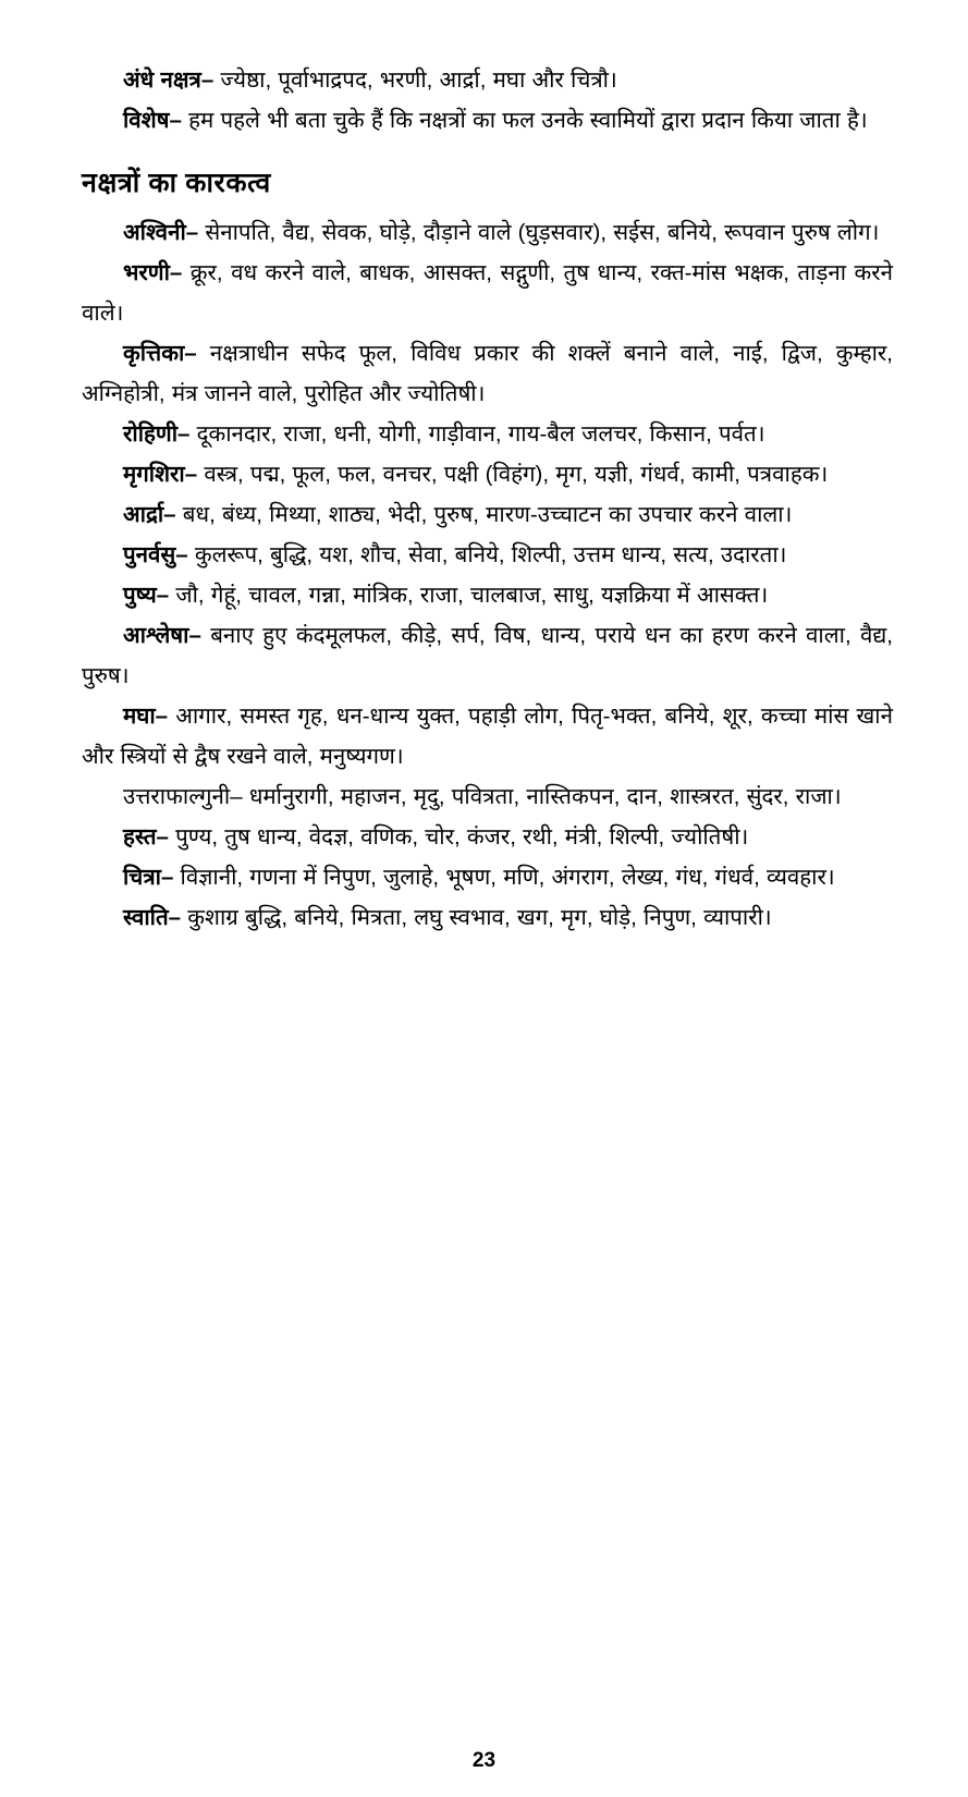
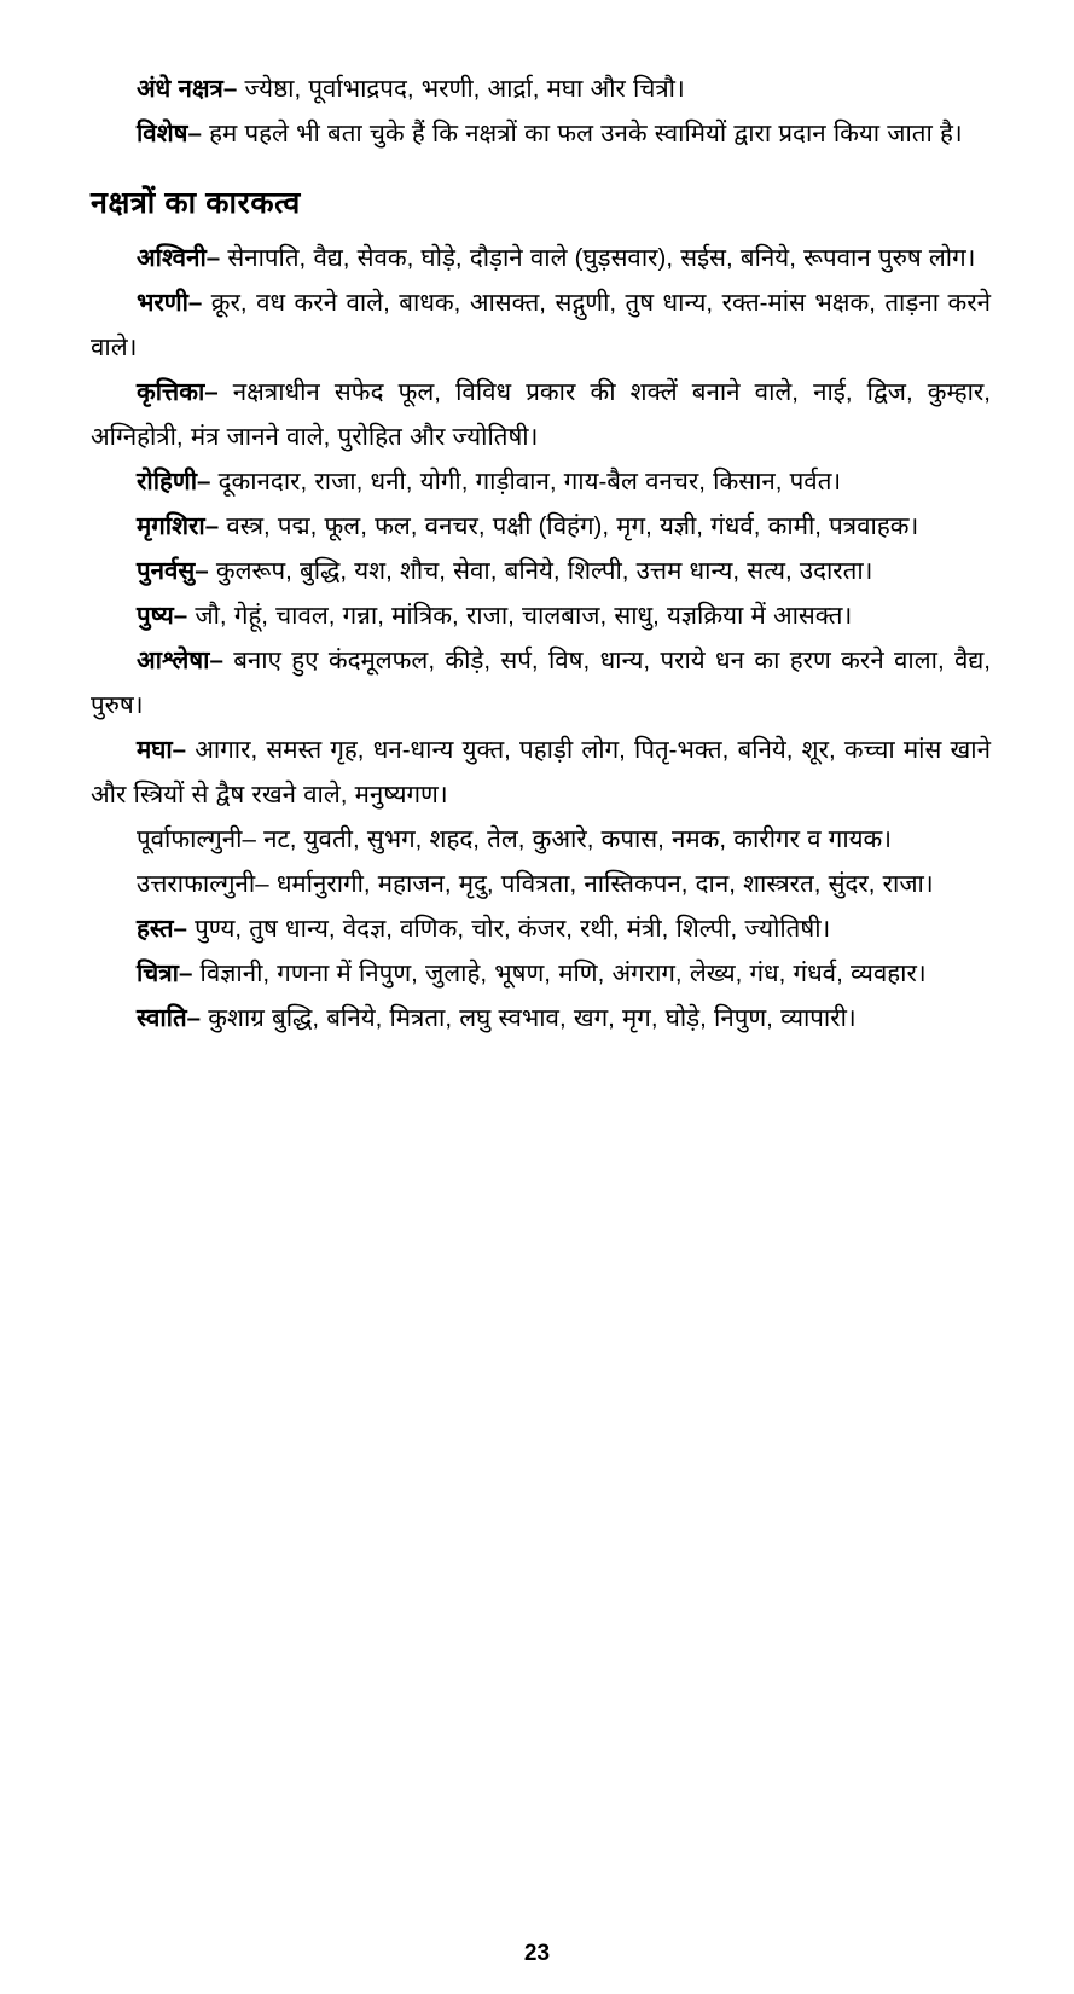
  अंधे नक्षत्र– ज्येष्ठा, पूर्वाभाद्रपद, भरणी, आर्द्रा, मघा और चित्रौ।
  विशेष– हम पहले भी बता चुके हैं कि नक्षत्रों का फल उनके स्वामियों द्वारा प्रदान किया जाता है।
  नक्षत्रों का कारकत्व
  अश्विनी– सेनापति, वैद्य, सेवक, घोड़े, दौड़ाने वाले (घुड़सवार), सईस, बनिये, रूपवान पुरुष लोग।
  भरणी– क्रूर, वध करने वाले, बाधक, आसक्त, सद्गुणी, तुष धान्य, रक्त-मांस भक्षक, ताड़ना करने वाले।
  कृत्तिका– नक्षत्राधीन सफेद फूल, विविध प्रकार की शक्लें बनाने वाले, नाई, द्विज, कुम्हार, अग्निहोत्री, मंत्र जानने वाले, पुरोहित और ज्योतिषी।
- रोहिणी– दूकानदार, राजा, धनी, योगी, गाड़ीवान, गाय-बैल जलचर, किसान, पर्वत।
+ रोहिणी– दूकानदार, राजा, धनी, योगी, गाड़ीवान, गाय-बैल वनचर, किसान, पर्वत।
  मृगशिरा– वस्त्र, पद्म, फूल, फल, वनचर, पक्षी (विहंग), मृग, यज्ञी, गंधर्व, कामी, पत्रवाहक।
- आर्द्रा– बध, बंध्य, मिथ्या, शाठ्य, भेदी, पुरुष, मारण-उच्चाटन का उपचार करने वाला।
  पुनर्वसु– कुलरूप, बुद्धि, यश, शौच, सेवा, बनिये, शिल्पी, उत्तम धान्य, सत्य, उदारता।
  पुष्य– जौ, गेहूं, चावल, गन्ना, मांत्रिक, राजा, चालबाज, साधु, यज्ञक्रिया में आसक्त।
  आश्लेषा– बनाए हुए कंदमूलफल, कीड़े, सर्प, विष, धान्य, पराये धन का हरण करने वाला, वैद्य, पुरुष।
  मघा– आगार, समस्त गृह, धन-धान्य युक्त, पहाड़ी लोग, पितृ-भक्त, बनिये, शूर, कच्चा मांस खाने और स्त्रियों से द्वैष रखने वाले, मनुष्यगण।
+ पूर्वाफाल्गुनी– नट, युवती, सुभग, शहद, तेल, कुआरे, कपास, नमक, कारीगर व गायक।
  उत्तराफाल्गुनी– धर्मानुरागी, महाजन, मृदु, पवित्रता, नास्तिकपन, दान, शास्त्ररत, सुंदर, राजा।
  हस्त– पुण्य, तुष धान्य, वेदज्ञ, वणिक, चोर, कंजर, रथी, मंत्री, शिल्पी, ज्योतिषी।
  चित्रा– विज्ञानी, गणना में निपुण, जुलाहे, भूषण, मणि, अंगराग, लेख्य, गंध, गंधर्व, व्यवहार।
  स्वाति– कुशाग्र बुद्धि, बनिये, मित्रता, लघु स्वभाव, खग, मृग, घोड़े, निपुण, व्यापारी।
  23
